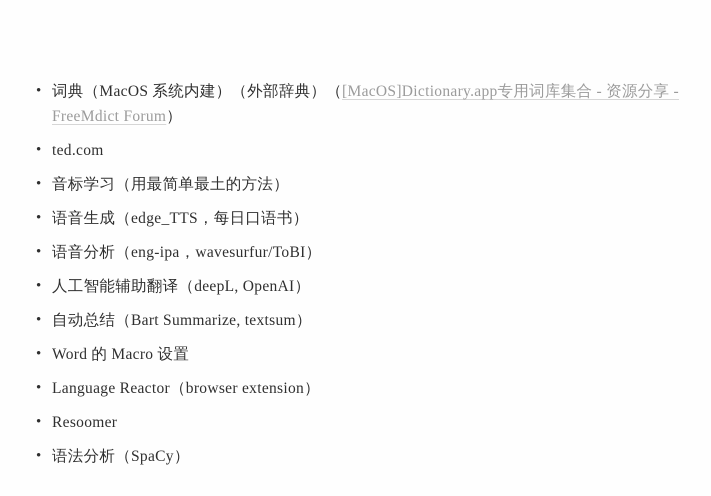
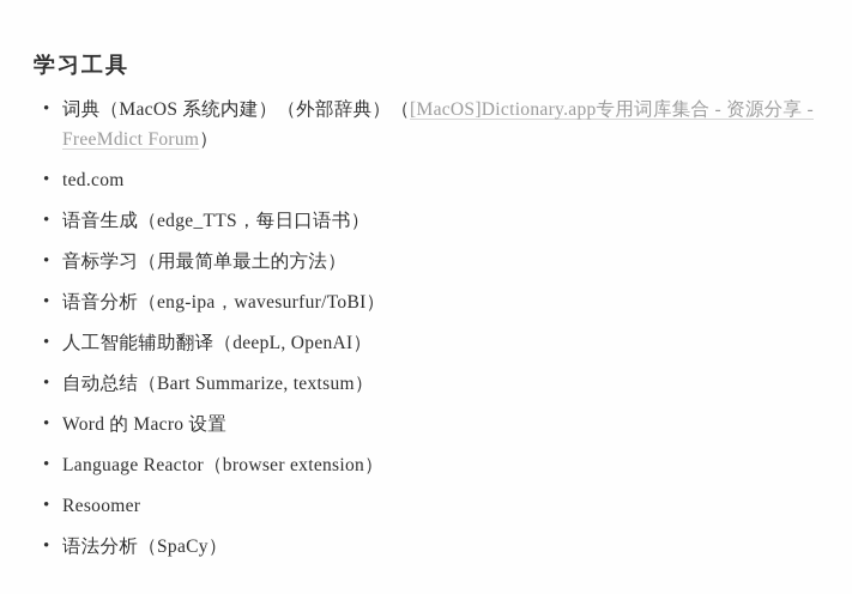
+ 学习工具
  •
  词典（MacOS 系统内建）（外部辞典）（[MacOS]Dictionary.app专用词库集合 - 资源分享 - FreeMdict Forum）
  •
  ted.com
  •
- 音标学习（用最简单最土的方法）
+ 语音生成（edge_TTS，每日口语书）
  •
- 语音生成（edge_TTS，每日口语书）
+ 音标学习（用最简单最土的方法）
  •
  语音分析（eng-ipa，wavesurfur/ToBI）
  •
  人工智能辅助翻译（deepL, OpenAI）
  •
  自动总结（Bart Summarize, textsum）
  •
  Word 的 Macro 设置
  •
  Language Reactor（browser extension）
  •
  Resoomer
  •
  语法分析（SpaCy）
